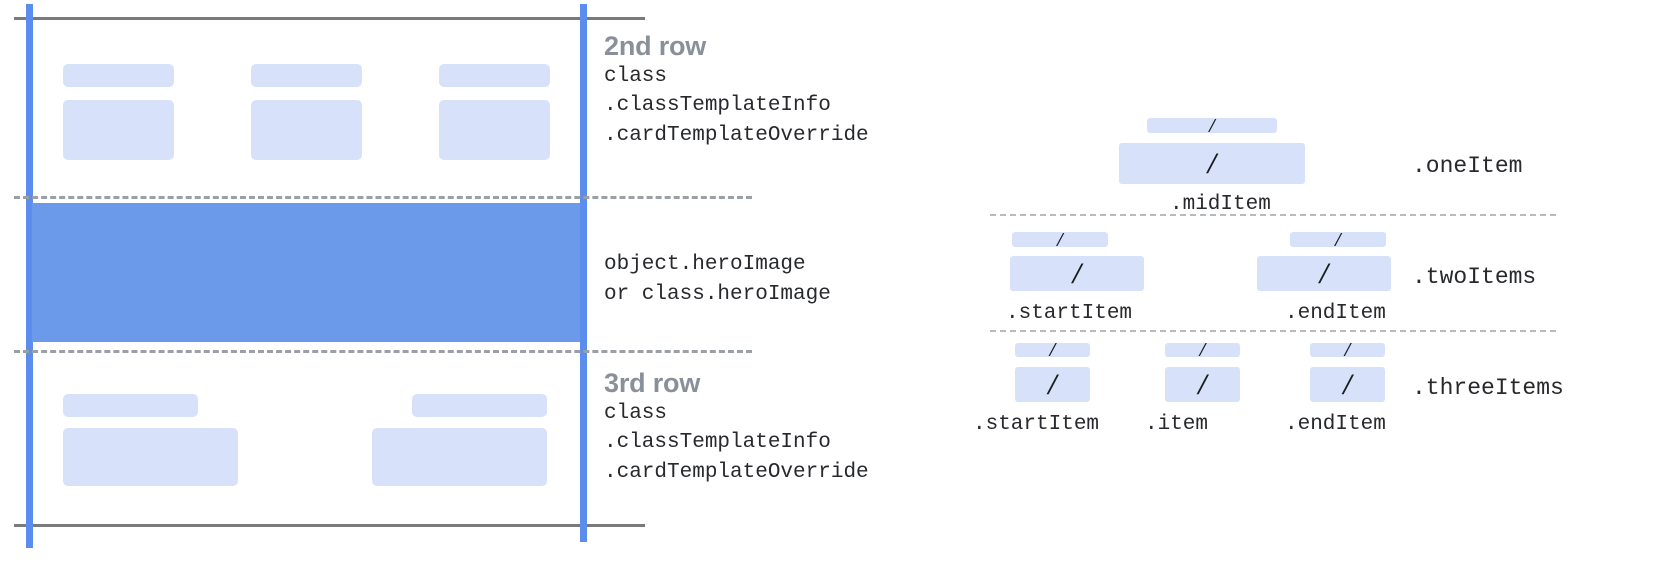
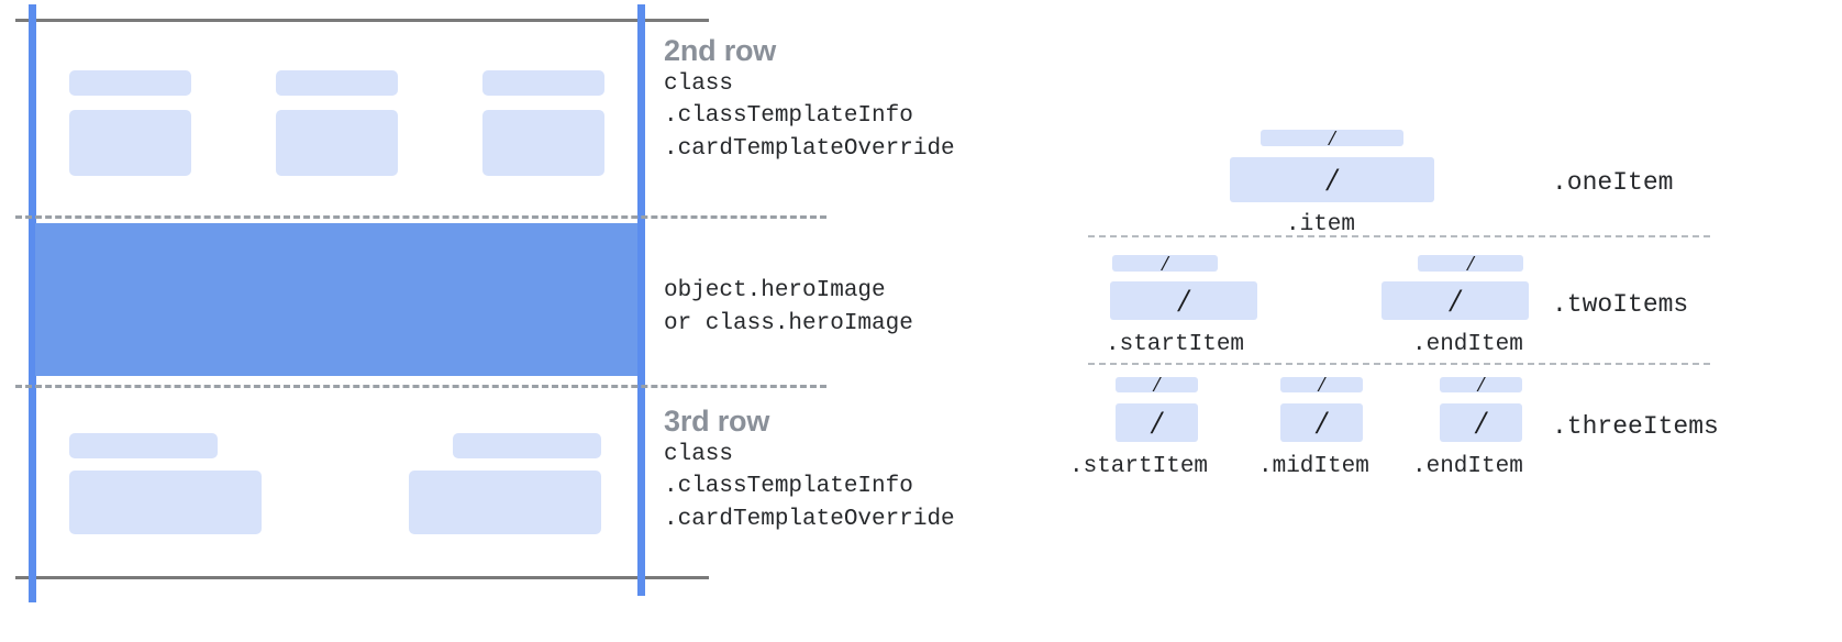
  2nd row
  class
  .classTemplateInfo
  .cardTemplateOverride
  object.heroImage
  or class.heroImage
  3rd row
  class
  .classTemplateInfo
  .cardTemplateOverride
  /
  /
- .midItem
+ .item
  .oneItem
  /
  /
  .startItem
  /
  /
  .endItem
  .twoItems
  /
  /
  .startItem
  /
  /
- .item
+ .midItem
  /
  /
  .endItem
  .threeItems
